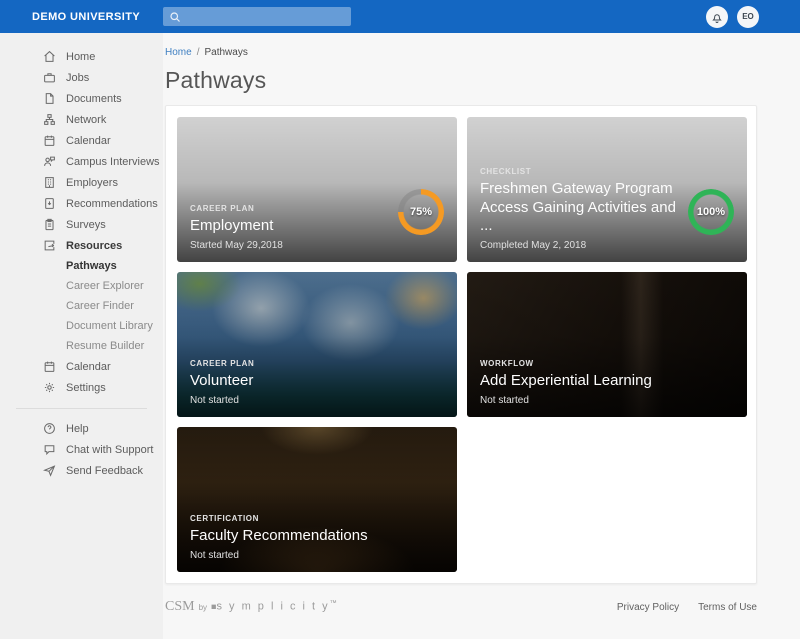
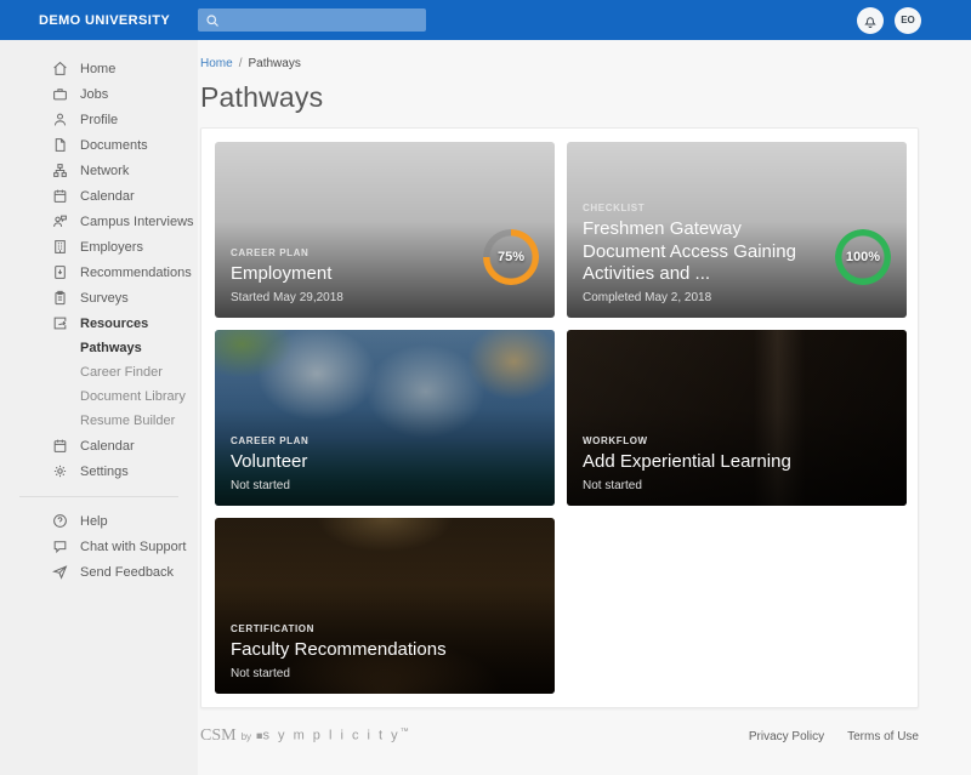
  DEMO UNIVERSITY
  EO
  Home
  Jobs
+ Profile
  Documents
  Network
  Calendar
  Campus Interviews
  Employers
  Recommendations
  Surveys
  Resources
  Pathways
- Career Explorer
  Career Finder
  Document Library
  Resume Builder
  Calendar
  Settings
  Help
  Chat with Support
  Send Feedback
  Home
  /
  Pathways
  Pathways
  CAREER PLAN
  Employment
  Started May 29,2018
  75%
  CHECKLIST
- Freshmen Gateway Program Access Gaining Activities and ...
+ Freshmen Gateway Document Access Gaining Activities and ...
  Completed May 2, 2018
  100%
  CAREER PLAN
  Volunteer
  Not started
  WORKFLOW
  Add Experiential Learning
  Not started
  CERTIFICATION
  Faculty Recommendations
  Not started
  CSM
  by
  ■s y m p l i c i t y
  Privacy Policy
  Terms of Use
